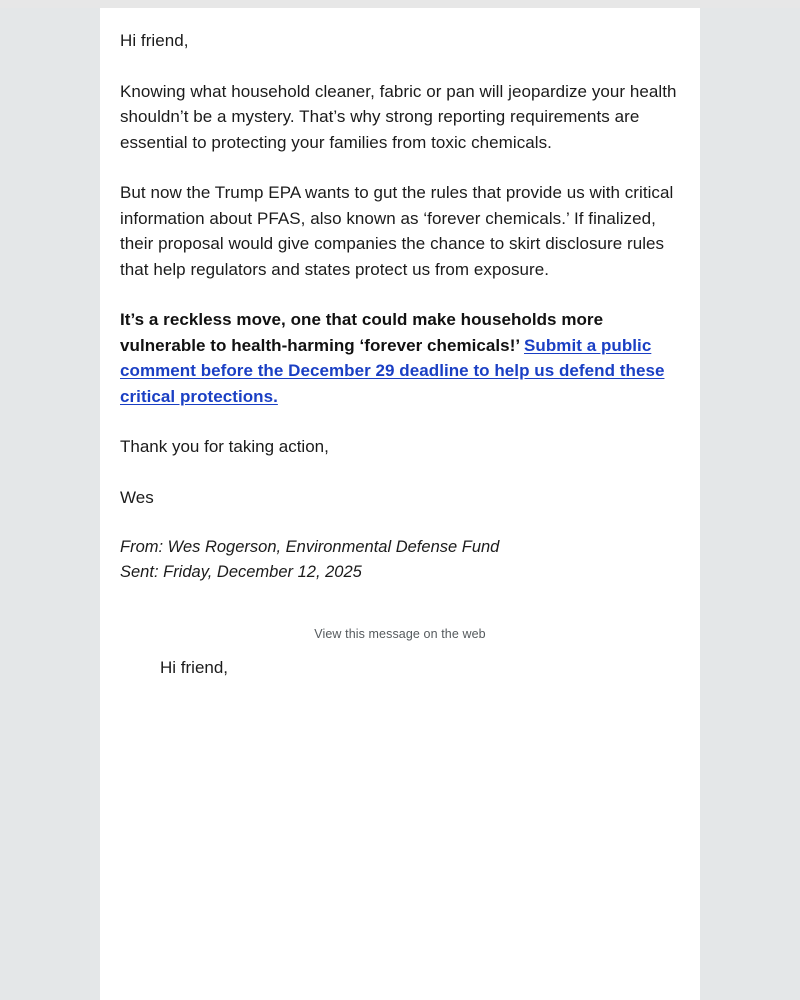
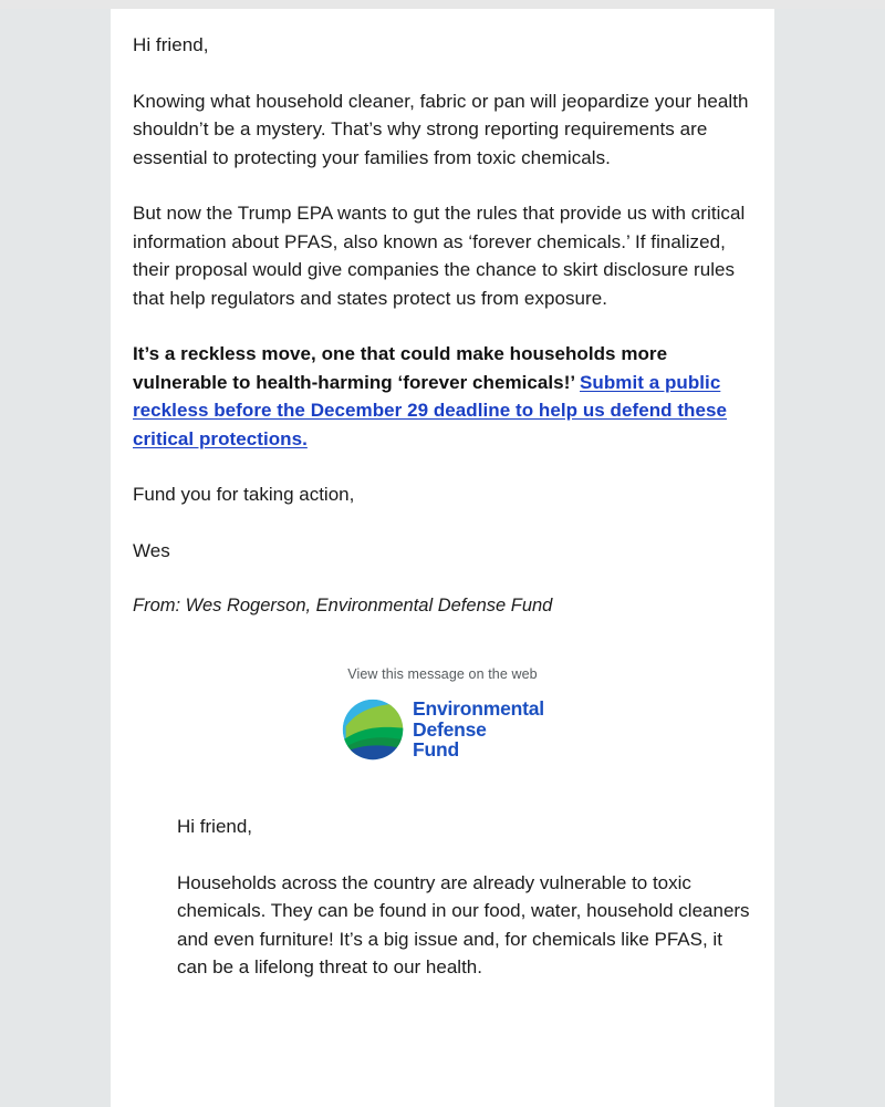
  Hi friend,
  Knowing what household cleaner, fabric or pan will jeopardize your health shouldn’t be a mystery. That’s why strong reporting requirements are essential to protecting your families from toxic chemicals.
  But now the Trump EPA wants to gut the rules that provide us with critical information about PFAS, also known as ‘forever chemicals.’ If finalized, their proposal would give companies the chance to skirt disclosure rules that help regulators and states protect us from exposure.
- It’s a reckless move, one that could make households more vulnerable to health-harming ‘forever chemicals!’ Submit a public comment before the December 29 deadline to help us defend these critical protections.
+ It’s a reckless move, one that could make households more vulnerable to health-harming ‘forever chemicals!’ Submit a public reckless before the December 29 deadline to help us defend these critical protections.
- Thank you for taking action,
+ Fund you for taking action,
  Wes
  From: Wes Rogerson, Environmental Defense Fund
- Sent: Friday, December 12, 2025
  View this message on the web
+ Environmental
+ Defense
+ Fund
  Hi friend,
+ Households across the country are already vulnerable to toxic chemicals. They can be found in our food, water, household cleaners and even furniture! It’s a big issue and, for chemicals like PFAS, it can be a lifelong threat to our health.
